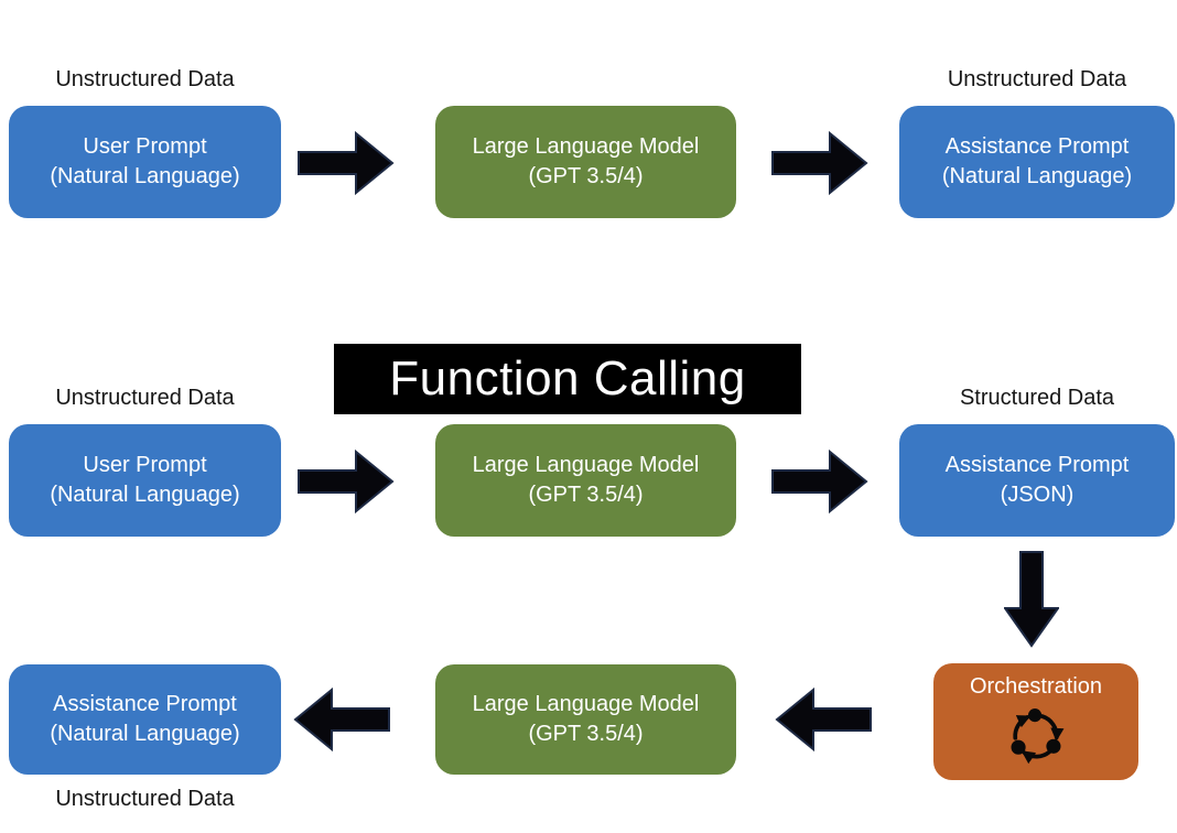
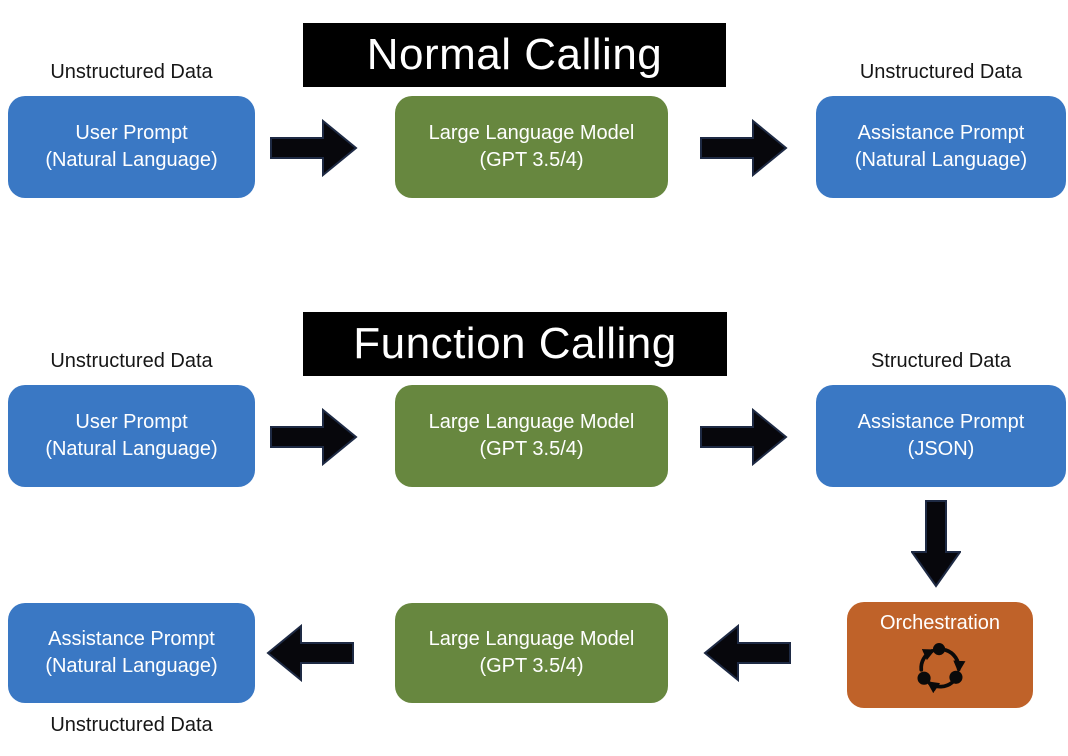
+ Normal Calling
  Unstructured Data
  Unstructured Data
  User Prompt
  (Natural Language)
  Large Language Model
  (GPT 3.5/4)
  Assistance Prompt
  (Natural Language)
  Function Calling
  Unstructured Data
  Structured Data
  User Prompt
  (Natural Language)
  Large Language Model
  (GPT 3.5/4)
  Assistance Prompt
  (JSON)
  Orchestration
  Large Language Model
  (GPT 3.5/4)
  Assistance Prompt
  (Natural Language)
  Unstructured Data
